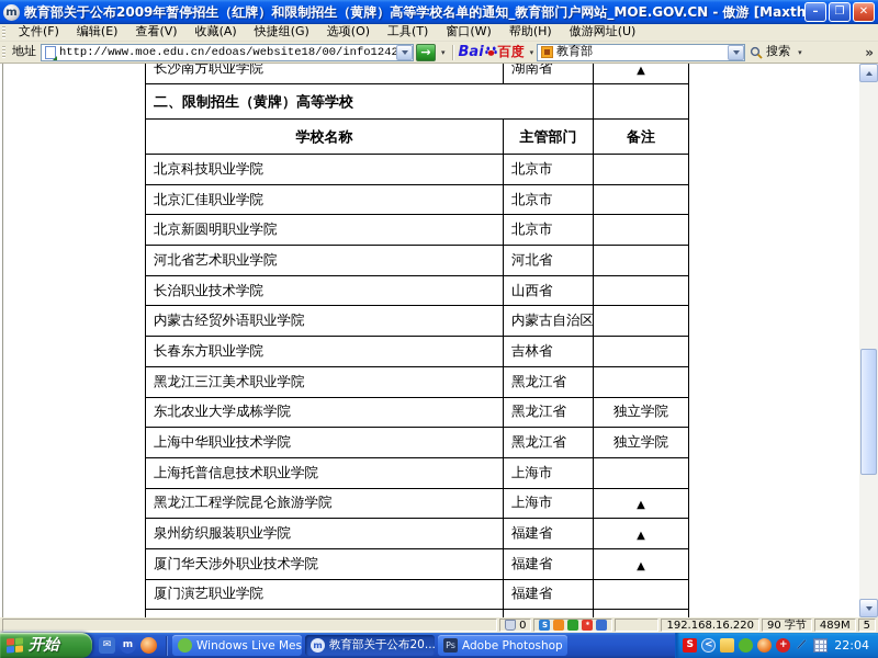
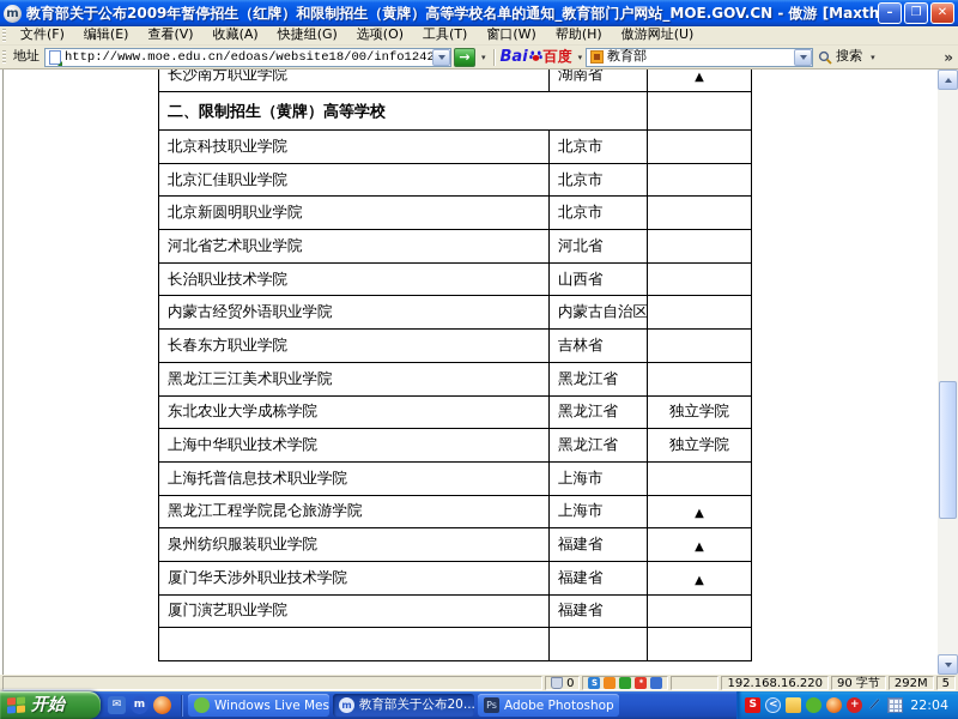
  m
  教育部关于公布2009年暂停招生（红牌）和限制招生（黄牌）高等学校名单的通知_教育部门户网站_MOE.GOV.CN - 傲游 [Maxth
  –
  ❐
  ✕
  文件(F)
  编辑(E)
  查看(V)
  收藏(A)
  快捷组(G)
  选项(O)
  工具(T)
  窗口(W)
  帮助(H)
  傲游网址(U)
  地址
  http://www.moe.edu.cn/edoas/website18/00/info1242
  →
  ▾
  Bai
  百度
  ▾
  教育部
  搜索
  ▾
  »
  长沙南方职业学院	湖南省	▲
  二、限制招生（黄牌）高等学校
- 学校名称	主管部门	备注
  北京科技职业学院	北京市
  北京汇佳职业学院	北京市
  北京新圆明职业学院	北京市
  河北省艺术职业学院	河北省
  长治职业技术学院	山西省
  内蒙古经贸外语职业学院	内蒙古自治区
  长春东方职业学院	吉林省
  黑龙江三江美术职业学院	黑龙江省
  东北农业大学成栋学院	黑龙江省	独立学院
  上海中华职业技术学院	黑龙江省	独立学院
  上海托普信息技术职业学院	上海市
  黑龙江工程学院昆仑旅游学院	上海市	▲
  泉州纺织服装职业学院	福建省	▲
  厦门华天涉外职业技术学院	福建省	▲
  厦门演艺职业学院	福建省
  0
  S
  *
  192.168.16.220
  90 字节
- 489M
+ 292M
  5
  开始
  ✉
  m
  Windows Live Mes
  m
  教育部关于公布20...
  Ps
  Adobe Photoshop
  S
  <
  +
  ／
  22:04
